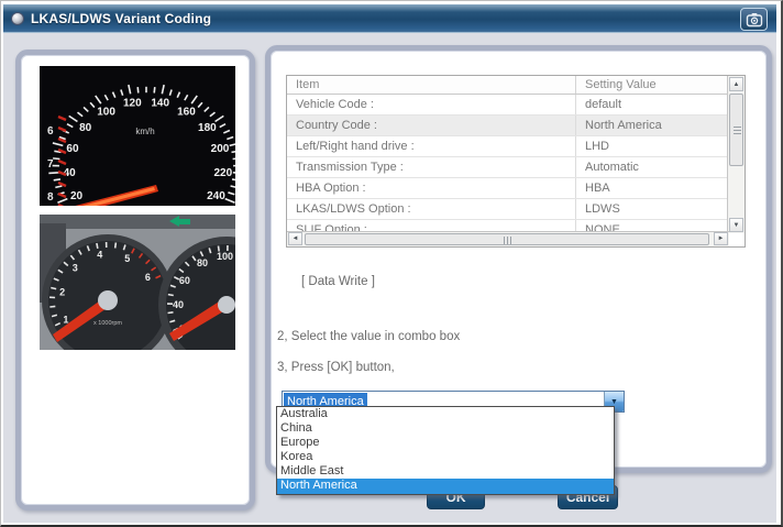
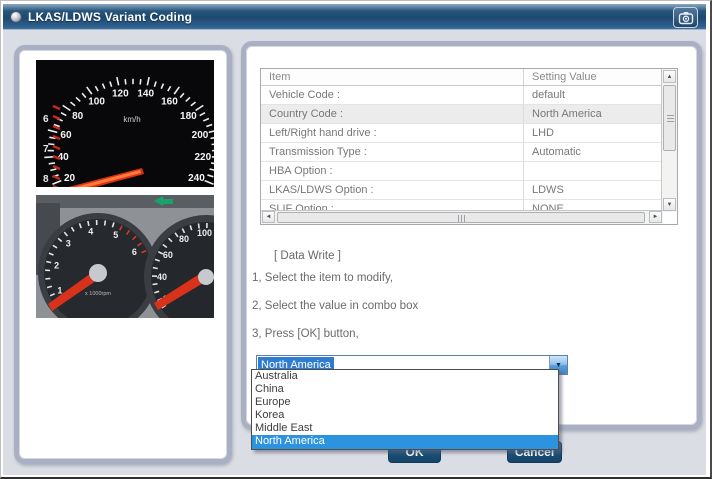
  LKAS/LDWS Variant Coding
  20
  40
  60
  80
  100
  120
  140
  160
  180
  200
  220
  240
  km/h
  6
  7
  8
  1
  2
  3
  4
  5
  6
  40
  60
  80
  100
  Item
  Setting Value
  Vehicle Code :
  default
  Country Code :
  North America
  Left/Right hand drive :
  LHD
  Transmission Type :
  Automatic
  HBA Option :
- HBA
  LKAS/LDWS Option :
  LDWS
  SLIF Option :
  NONE
  [ Data Write ]
+ 1, Select the item to modify,
  2, Select the value in combo box
  3, Press [OK] button,
  North America
  OK
  Cancel
  Australia
  China
  Europe
  Korea
  Middle East
  North America
